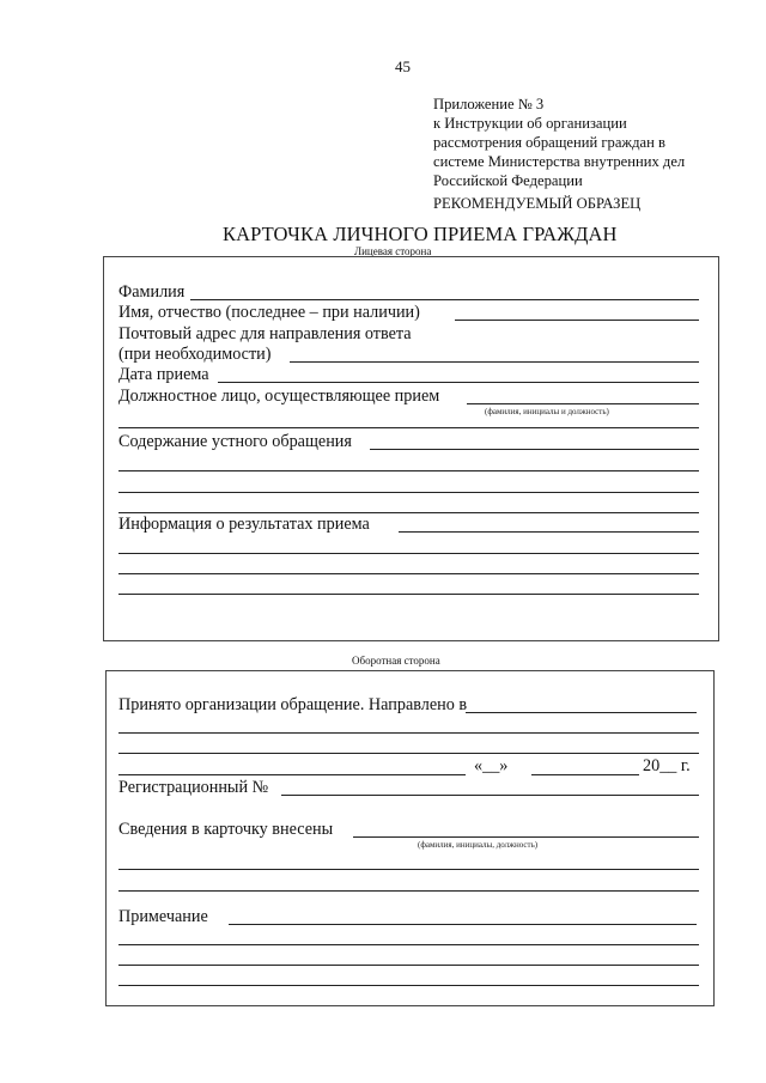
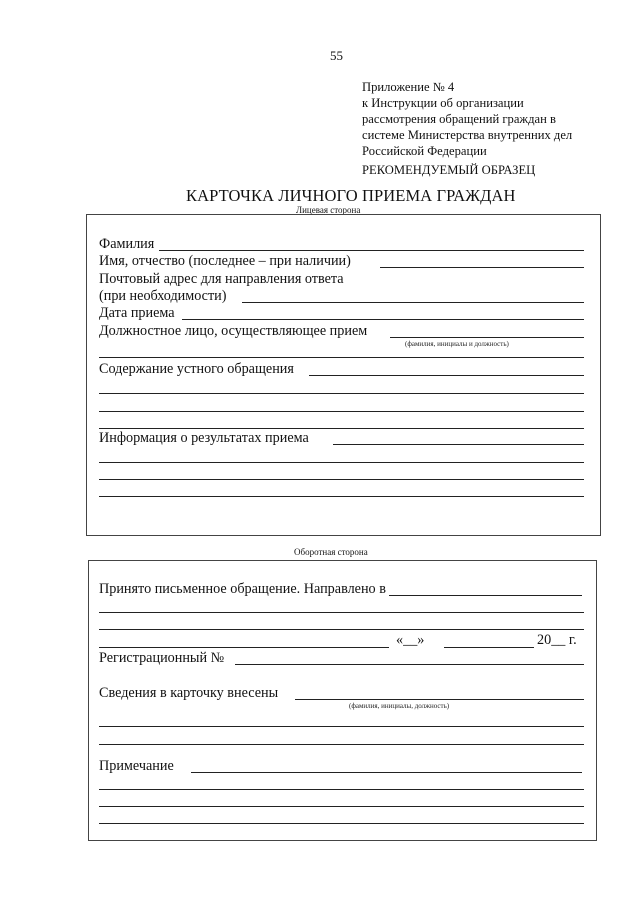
- 45
+ 55
- Приложение № 3
+ Приложение № 4
  к Инструкции об организации
  рассмотрения обращений граждан в
  системе Министерства внутренних дел
  Российской Федерации
  РЕКОМЕНДУЕМЫЙ ОБРАЗЕЦ
  КАРТОЧКА ЛИЧНОГО ПРИЕМА ГРАЖДАН
  Лицевая сторона
  Фамилия
  Имя, отчество (последнее – при наличии)
  Почтовый адрес для направления ответа
  (при необходимости)
  Дата приема
  Должностное лицо, осуществляющее прием
  (фамилия, инициалы и должность)
  Содержание устного обращения
  Информация о результатах приема
  Оборотная сторона
- Принято организации обращение. Направлено в
+ Принято письменное обращение. Направлено в
  «__»
  20__ г.
  Регистрационный №
  Сведения в карточку внесены
  (фамилия, инициалы, должность)
  Примечание
